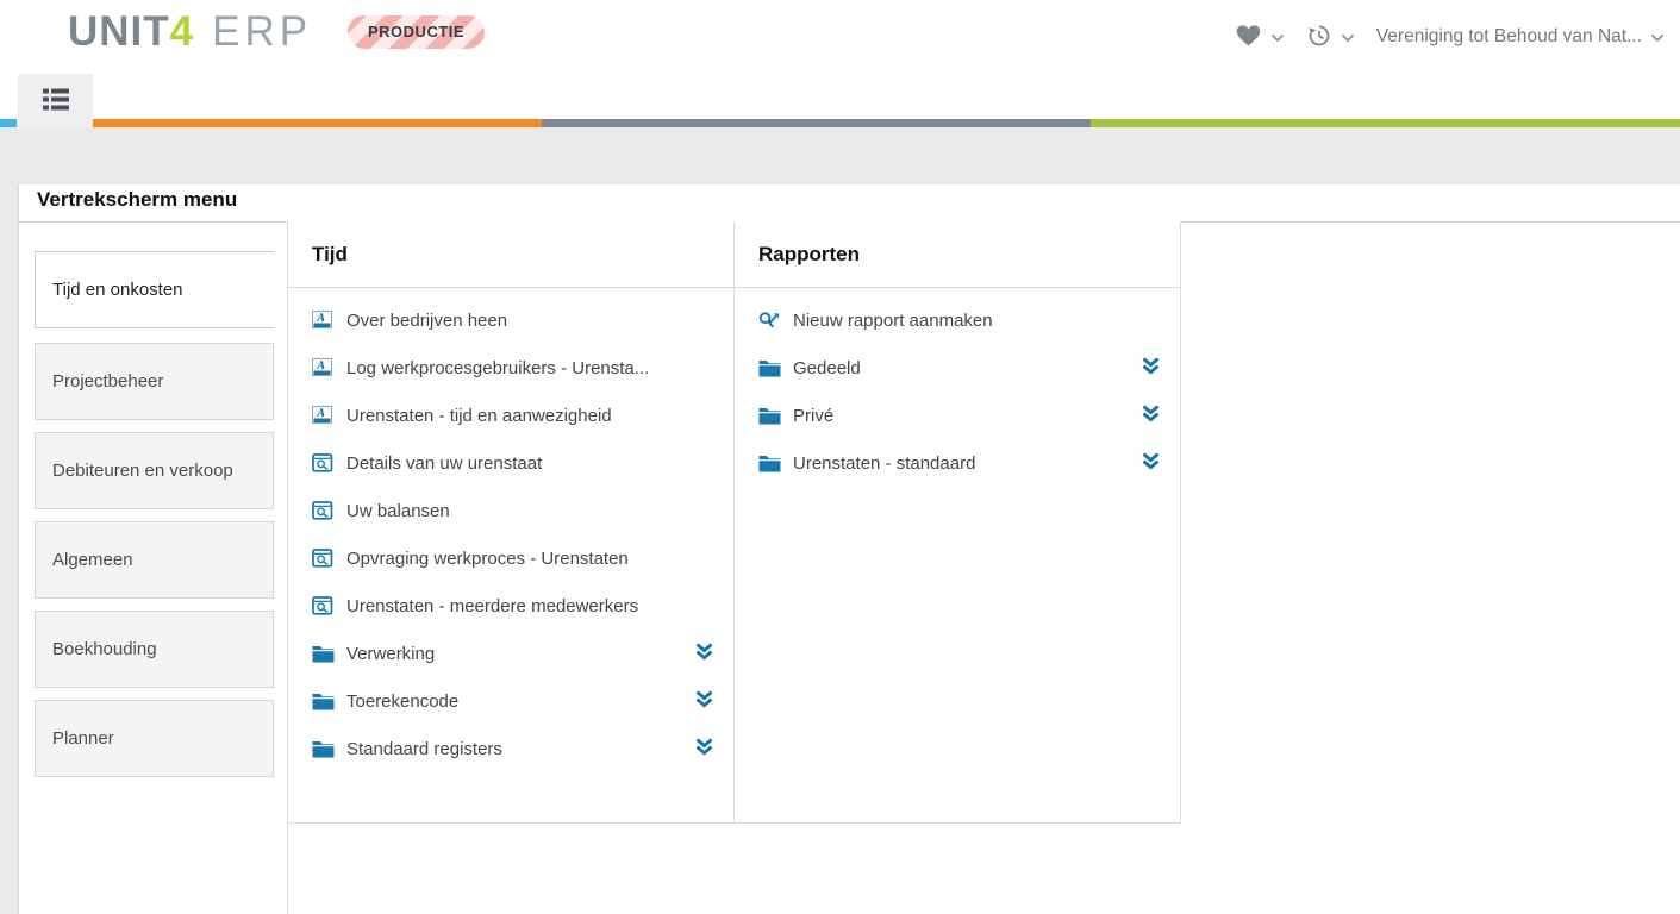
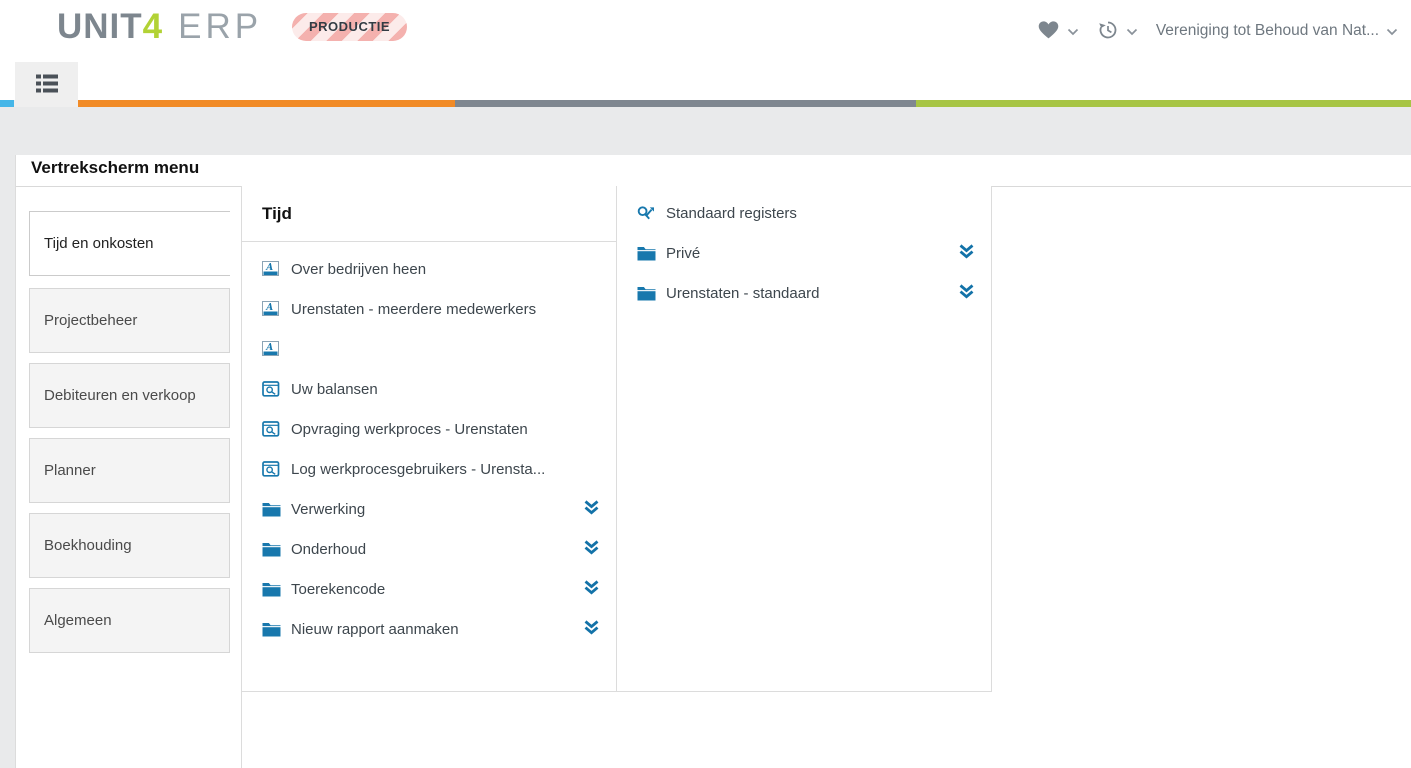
  UNIT4
  ERP
  PRODUCTIE
  Vereniging tot Behoud van Nat...
  Vertrekscherm menu
  Tijd en onkosten
  Projectbeheer
  Debiteuren en verkoop
- Algemeen
+ Planner
  Boekhouding
- Planner
+ Algemeen
  Tijd
  A
  Over bedrijven heen
  A
- Log werkprocesgebruikers - Urensta...
+ Urenstaten - meerdere medewerkers
  A
- Urenstaten - tijd en aanwezigheid
- Details van uw urenstaat
  Uw balansen
  Opvraging werkproces - Urenstaten
- Urenstaten - meerdere medewerkers
+ Log werkprocesgebruikers - Urensta...
  Verwerking
+ Onderhoud
  Toerekencode
- Standaard registers
+ Nieuw rapport aanmaken
- Rapporten
- Nieuw rapport aanmaken
+ Standaard registers
- Gedeeld
  Privé
  Urenstaten - standaard
